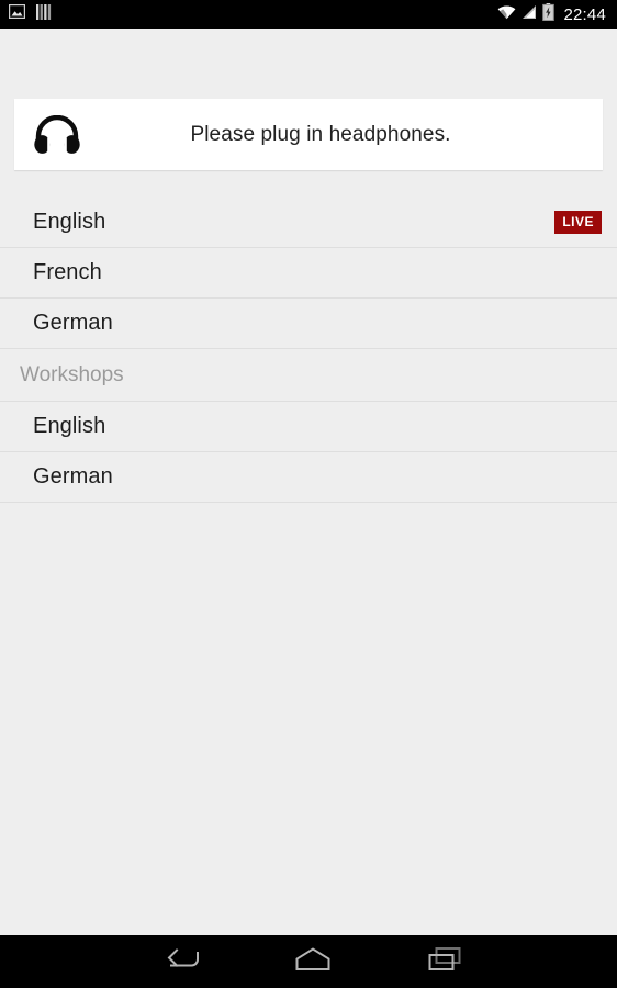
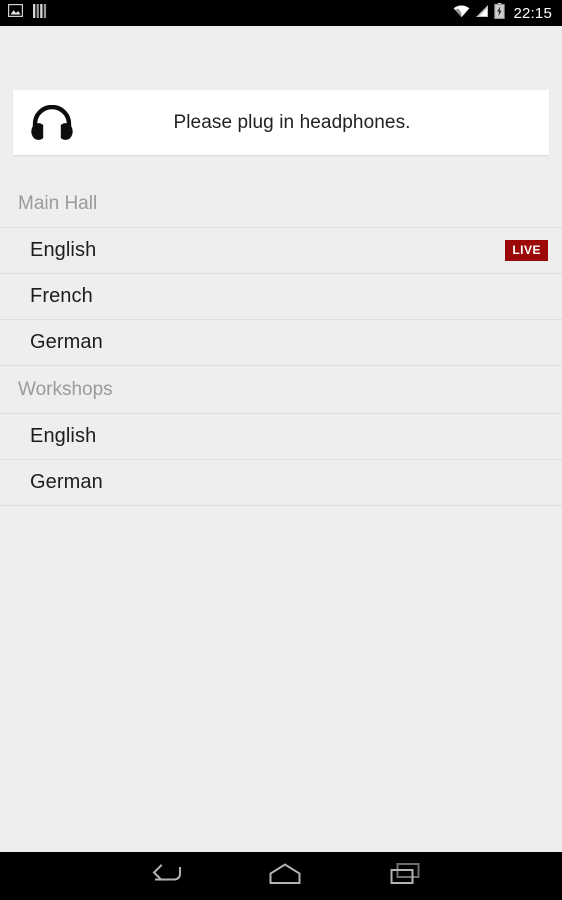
- 22:44
+ 22:15
  Please plug in headphones.
+ Main Hall
  English
  LIVE
  French
  German
  Workshops
  English
  German
